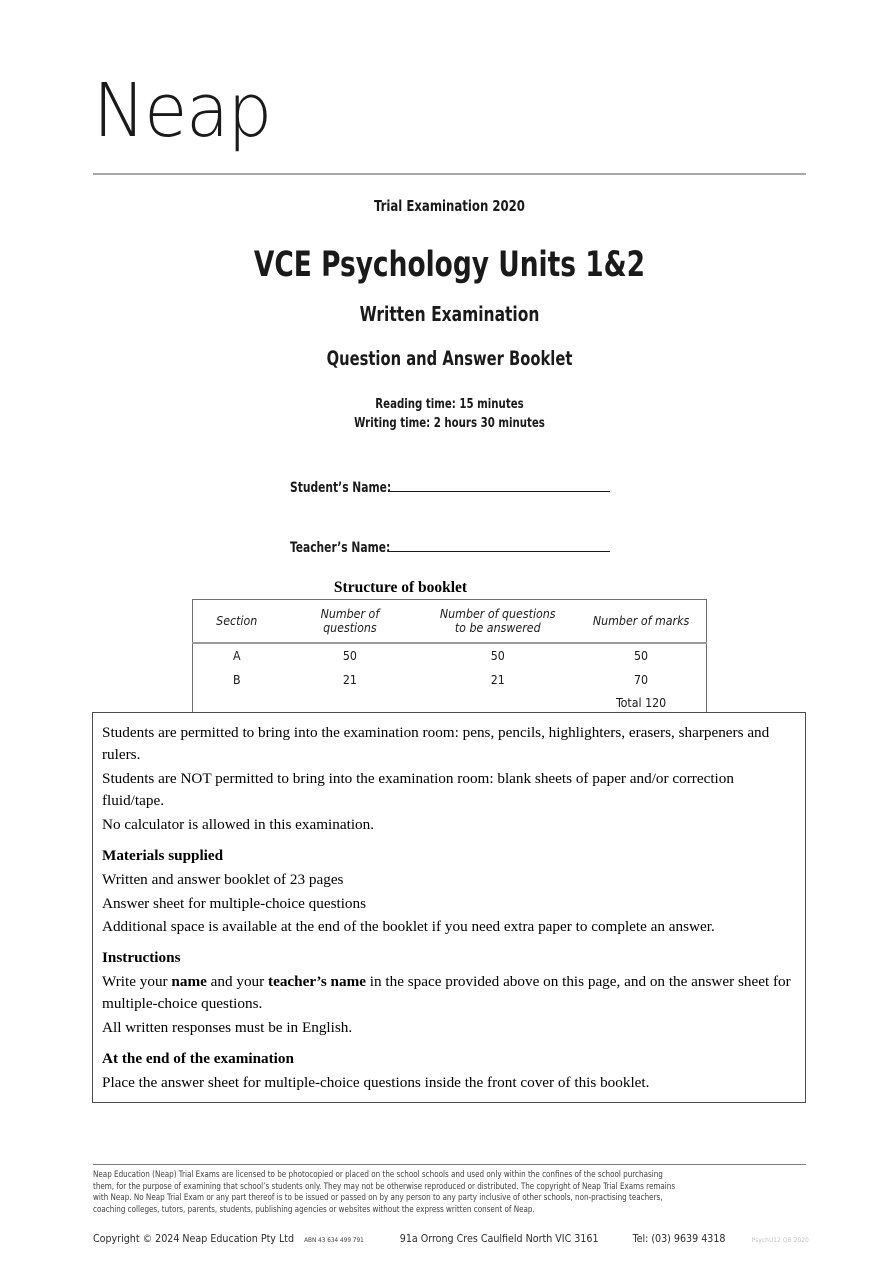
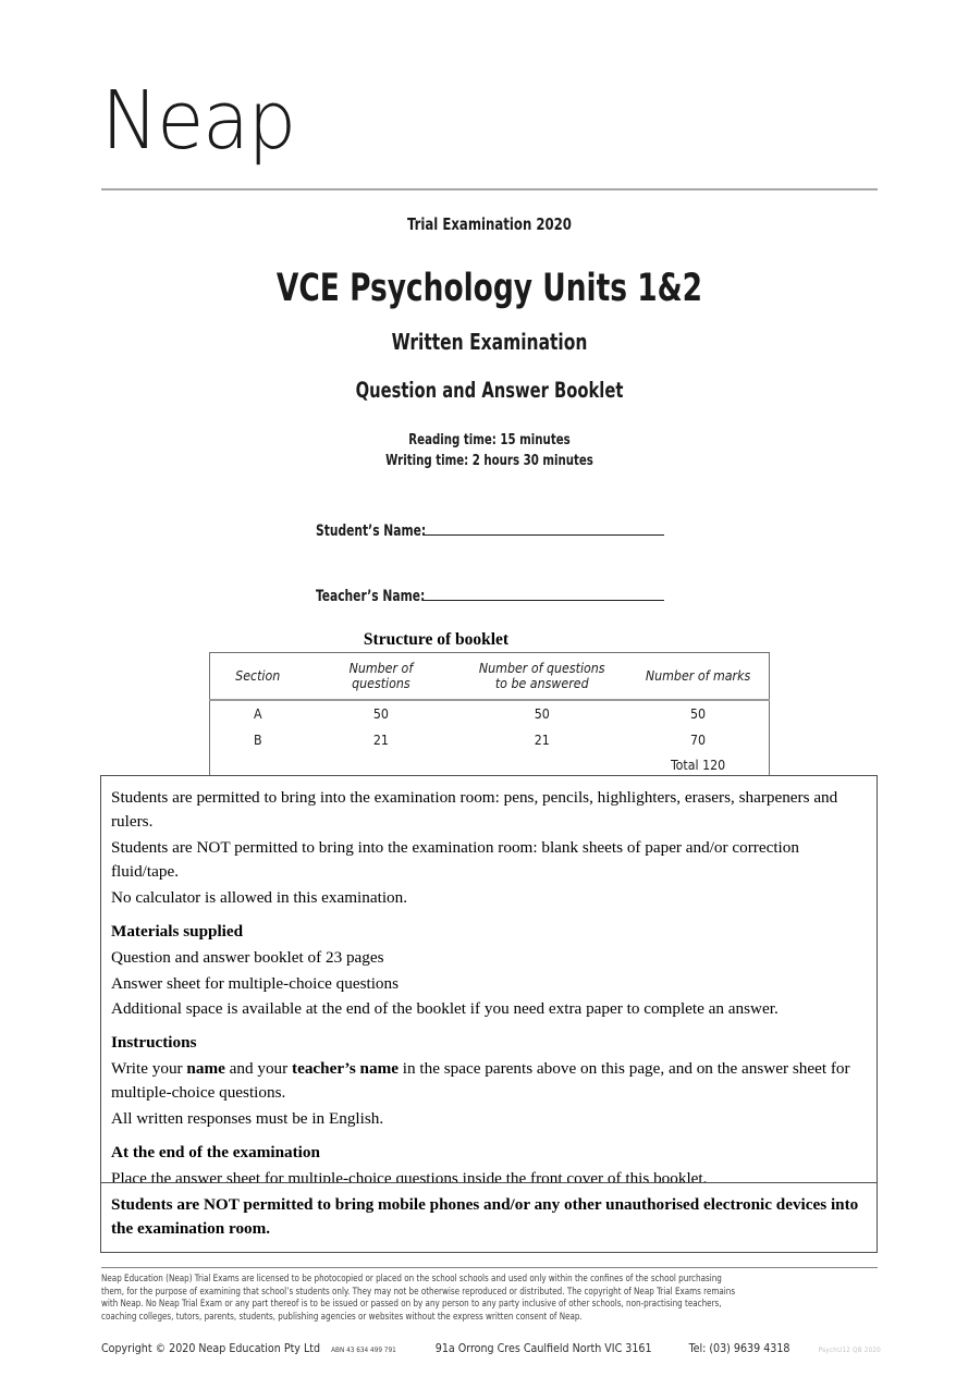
  Neap
  Trial Examination 2020
  VCE Psychology Units 1&2
  Written Examination
  Question and Answer Booklet
  Reading time: 15 minutes
  Writing time: 2 hours 30 minutes
  Student’s Name:
  Teacher’s Name:
  Structure of booklet
  Section	Number of questions	Number of questions to be answered	Number of marks
  A	50	50	50
  B	21	21	70
  			Total 120
  Students are permitted to bring into the examination room: pens, pencils, highlighters, erasers, sharpeners and rulers.
  Students are NOT permitted to bring into the examination room: blank sheets of paper and/or correction fluid/tape.
  No calculator is allowed in this examination.
  Materials supplied
- Written and answer booklet of 23 pages
+ Question and answer booklet of 23 pages
  Answer sheet for multiple-choice questions
  Additional space is available at the end of the booklet if you need extra paper to complete an answer.
  Instructions
- Write your name and your teacher’s name in the space provided above on this page, and on the answer sheet for multiple-choice questions.
+ Write your name and your teacher’s name in the space parents above on this page, and on the answer sheet for multiple-choice questions.
  All written responses must be in English.
  At the end of the examination
  Place the answer sheet for multiple-choice questions inside the front cover of this booklet.
+ Students are NOT permitted to bring mobile phones and/or any other unauthorised electronic devices into the examination room.
  Neap Education (Neap) Trial Exams are licensed to be photocopied or placed on the school schools and used only within the confines of the school purchasing
  them, for the purpose of examining that school’s students only. They may not be otherwise reproduced or distributed. The copyright of Neap Trial Exams remains
  with Neap. No Neap Trial Exam or any part thereof is to be issued or passed on by any person to any party inclusive of other schools, non-practising teachers,
  coaching colleges, tutors, parents, students, publishing agencies or websites without the express written consent of Neap.
- Copyright © 2024 Neap Education Pty Ltd ABN 43 634 499 791 91a Orrong Cres Caulfield North VIC 3161 Tel: (03) 9639 4318
+ Copyright © 2020 Neap Education Pty Ltd ABN 43 634 499 791 91a Orrong Cres Caulfield North VIC 3161 Tel: (03) 9639 4318
